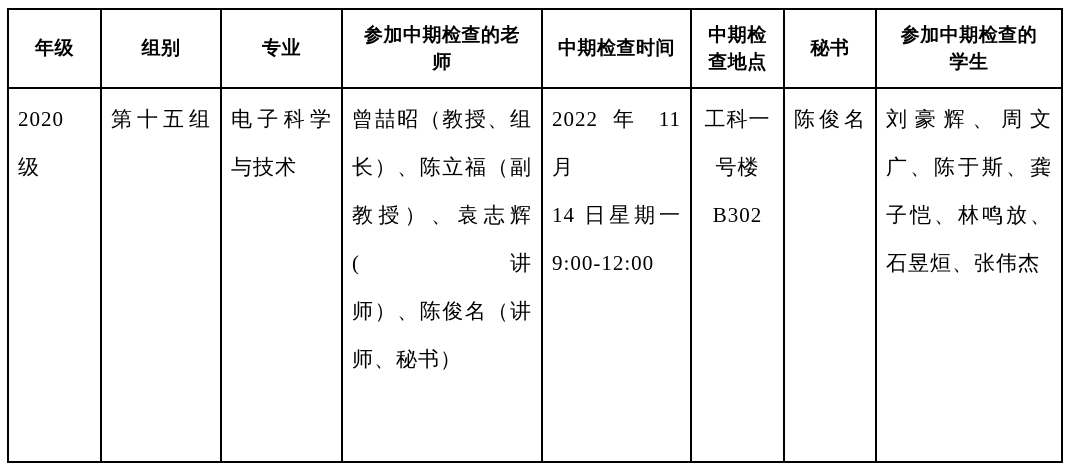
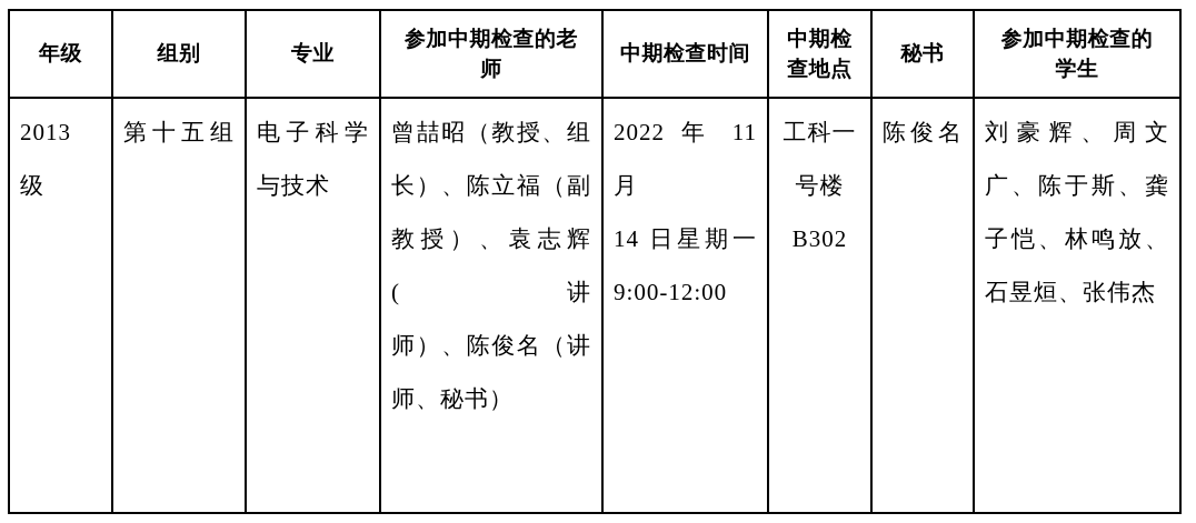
  年级	组别	专业	参加中期检查的老师	中期检查时间	中期检查地点	秘书	参加中期检查的学生
- 2020 级	第十五组	电子科学与技术	曾喆昭（教授、组长）、陈立福（副教授）、袁志辉(讲师）、陈俊名（讲师、秘书）	2022 年 11 月14 日星期一9:00-12:00	工科一号楼B302	陈俊名	刘豪辉、周文广、陈于斯、龚子恺、林鸣放、石昱烜、张伟杰
+ 2013 级	第十五组	电子科学与技术	曾喆昭（教授、组长）、陈立福（副教授）、袁志辉(讲师）、陈俊名（讲师、秘书）	2022 年 11 月14 日星期一9:00-12:00	工科一号楼B302	陈俊名	刘豪辉、周文广、陈于斯、龚子恺、林鸣放、石昱烜、张伟杰
